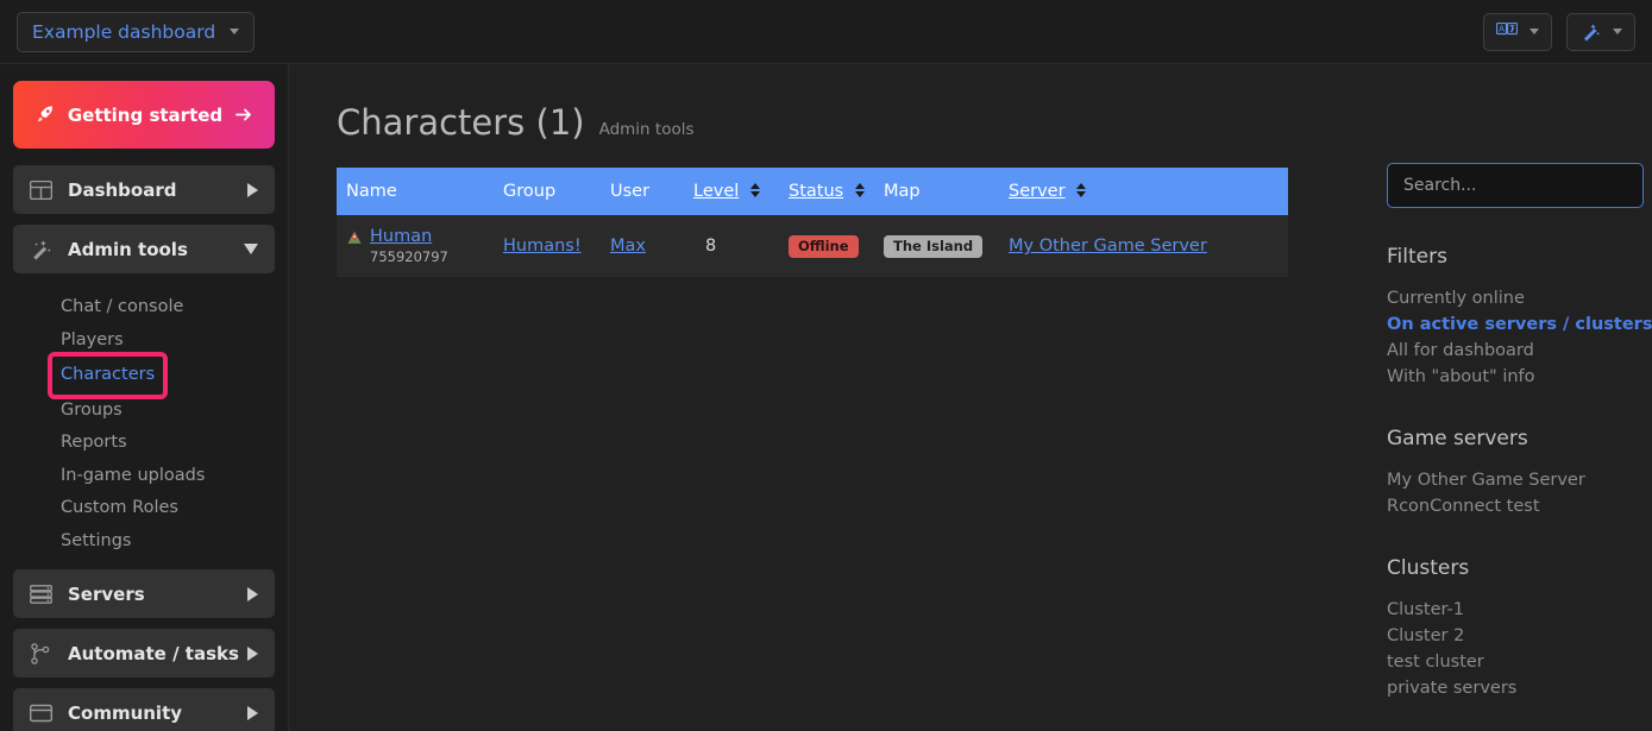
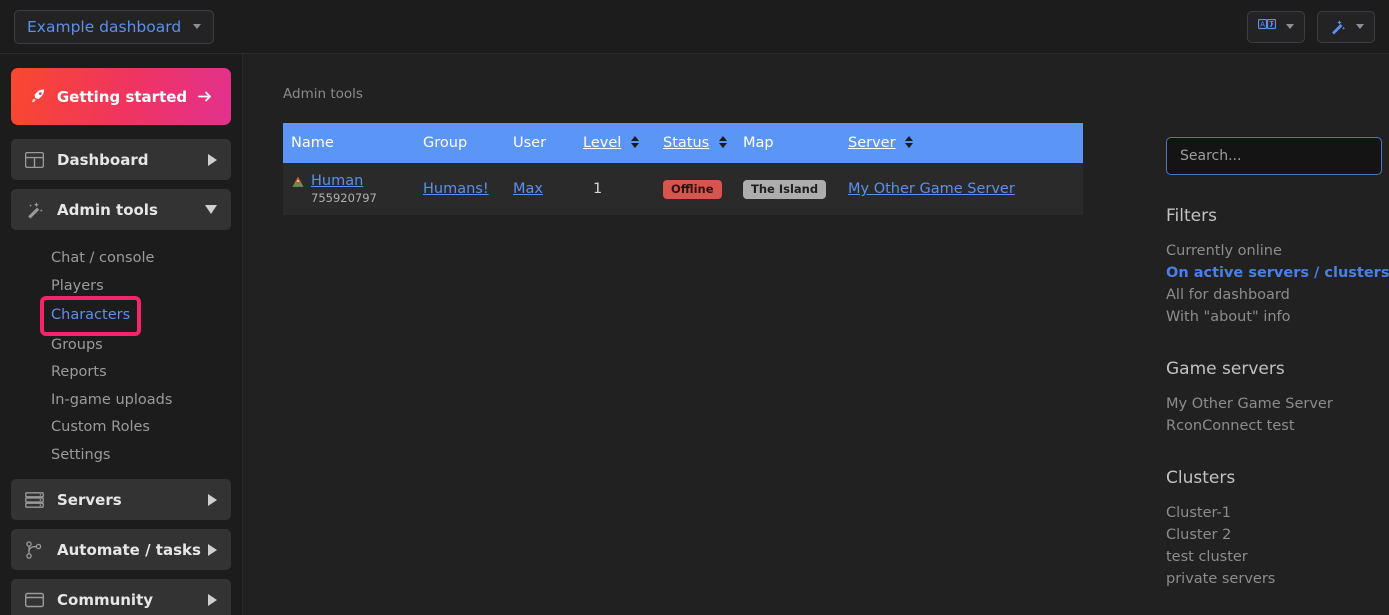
  Example dashboard
  A
  Getting started
  Dashboard
  Admin tools
  Chat / console
  Players
  Characters
  Groups
  Reports
  In-game uploads
  Custom Roles
  Settings
  Servers
  Automate / tasks
  Community
- Characters (1)
  Admin tools
  Name	Group	User	Level	Status	Map	Server
- Human 755920797	Humans!	Max	8	Offline	The Island	My Other Game Server
+ Human 755920797	Humans!	Max	1	Offline	The Island	My Other Game Server
  Search...
  Filters
  Currently online
  On active servers / clusters
  All for dashboard
  With "about" info
  Game servers
  My Other Game Server
  RconConnect test
  Clusters
  Cluster-1
  Cluster 2
  test cluster
  private servers
